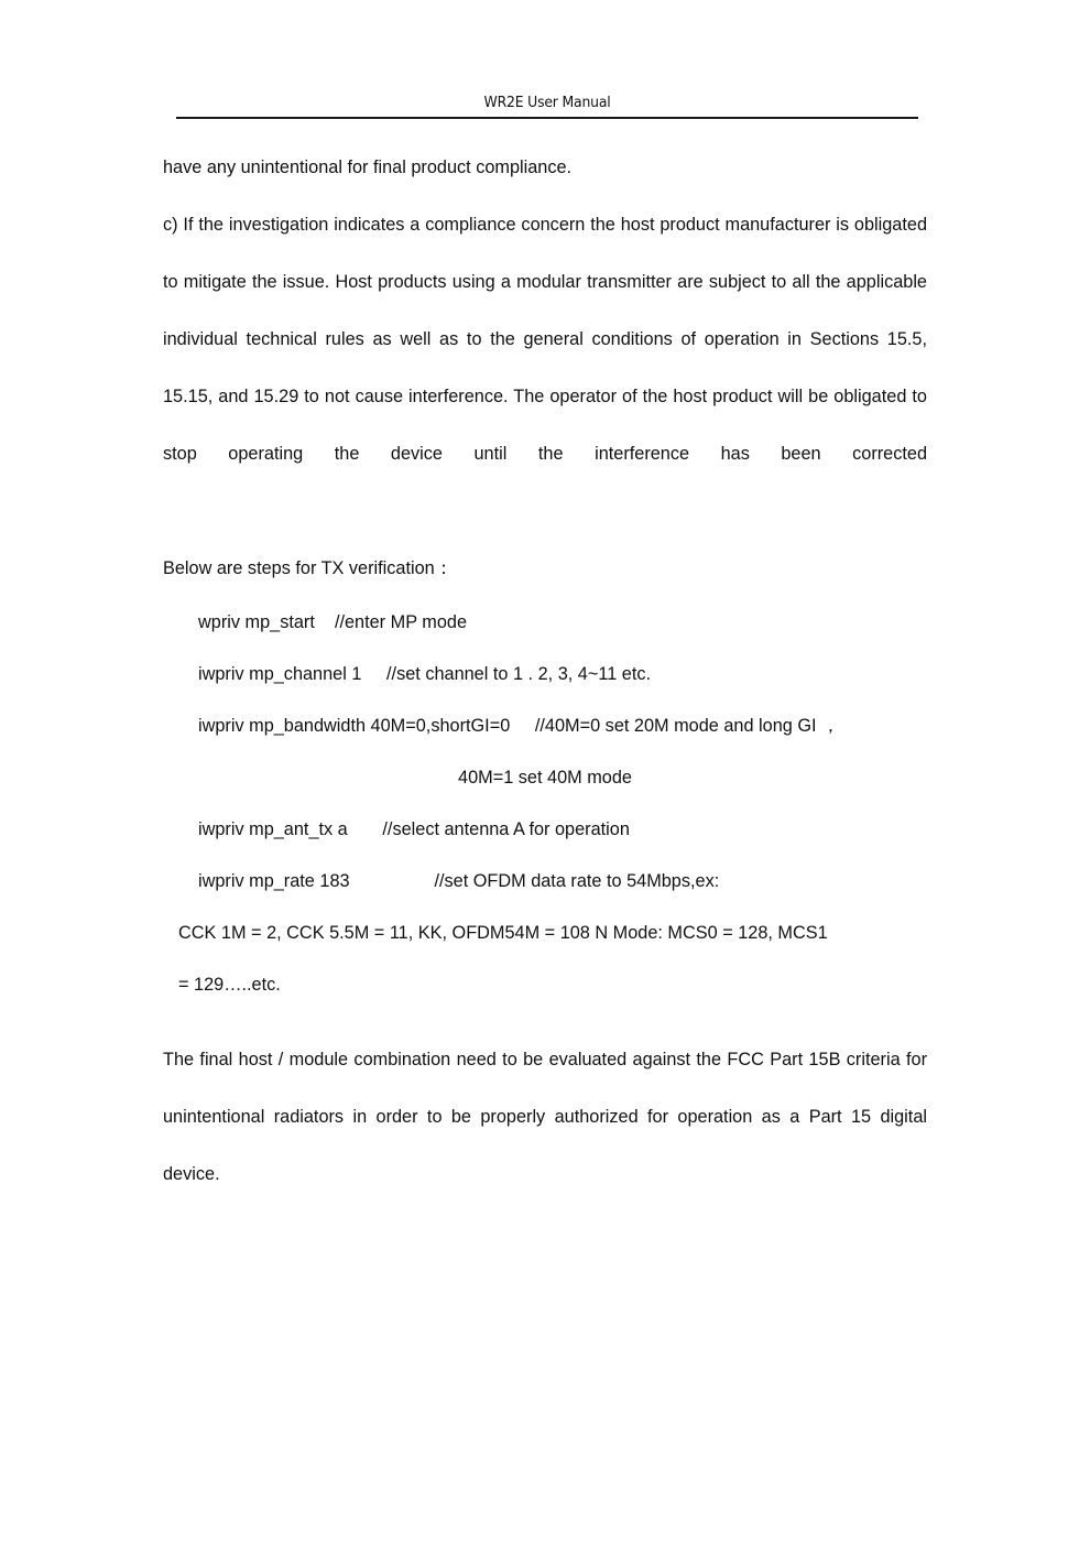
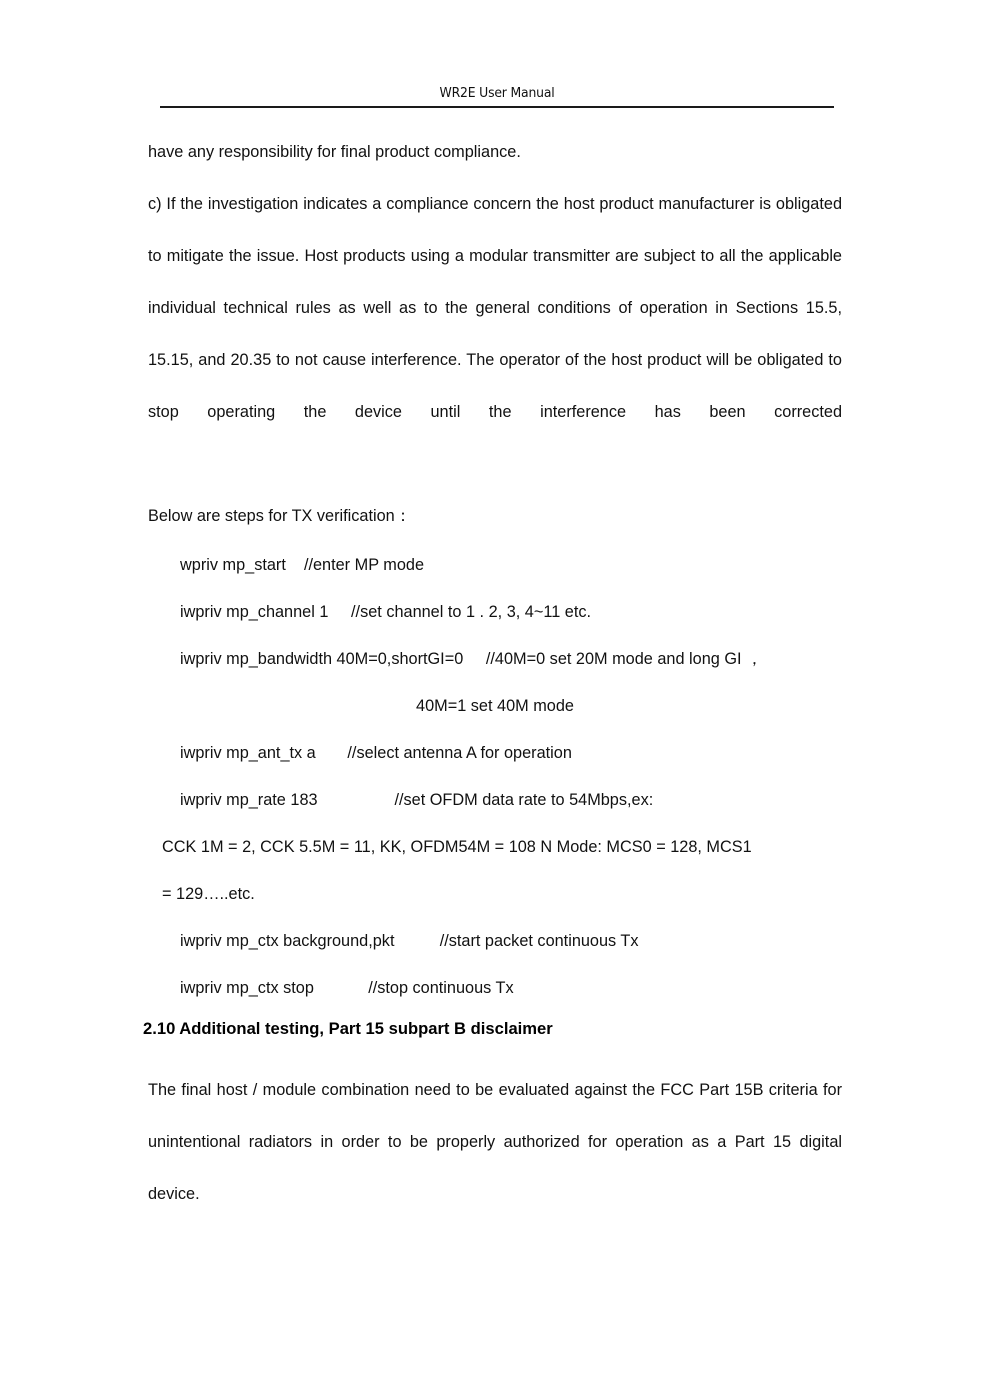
  WR2E User Manual
- have any unintentional for final product compliance.
+ have any responsibility for final product compliance.
- c) If the investigation indicates a compliance concern the host product manufacturer is obligated to mitigate the issue. Host products using a modular transmitter are subject to all the applicable individual technical rules as well as to the general conditions of operation in Sections 15.5, 15.15, and 15.29 to not cause interference. The operator of the host product will be obligated to stop operating the device until the interference has been corrected
+ c) If the investigation indicates a compliance concern the host product manufacturer is obligated to mitigate the issue. Host products using a modular transmitter are subject to all the applicable individual technical rules as well as to the general conditions of operation in Sections 15.5, 15.15, and 20.35 to not cause interference. The operator of the host product will be obligated to stop operating the device until the interference has been corrected
  Below are steps for TX verification：
  wpriv mp_start //enter MP mode
  iwpriv mp_channel 1 //set channel to 1 . 2, 3, 4~11 etc.
  iwpriv mp_bandwidth 40M=0,shortGI=0 //40M=0 set 20M mode and long GI ，
  40M=1 set 40M mode
  iwpriv mp_ant_tx a //select antenna A for operation
  iwpriv mp_rate 183 //set OFDM data rate to 54Mbps,ex:
  CCK 1M = 2, CCK 5.5M = 11, KK, OFDM54M = 108 N Mode: MCS0 = 128, MCS1
  = 129…..etc.
+ iwpriv mp_ctx background,pkt //start packet continuous Tx
+ iwpriv mp_ctx stop //stop continuous Tx
+ 2.10 Additional testing, Part 15 subpart B disclaimer
  The final host / module combination need to be evaluated against the FCC Part 15B criteria for unintentional radiators in order to be properly authorized for operation as a Part 15 digital device.
